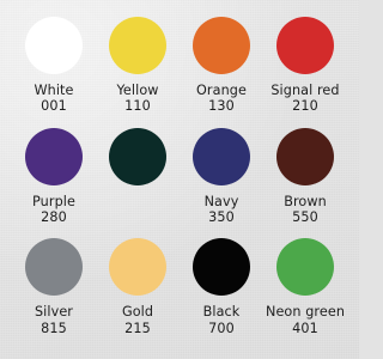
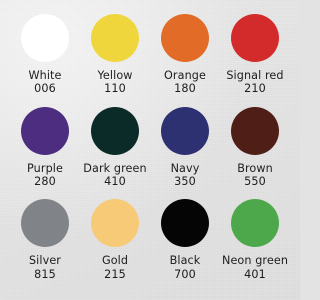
  White
- 001
+ 006
  Yellow
  110
  Orange
- 130
+ 180
  Signal red
  210
  Purple
  280
+ Dark green
+ 410
  Navy
  350
  Brown
  550
  Silver
  815
  Gold
  215
  Black
  700
  Neon green
  401
